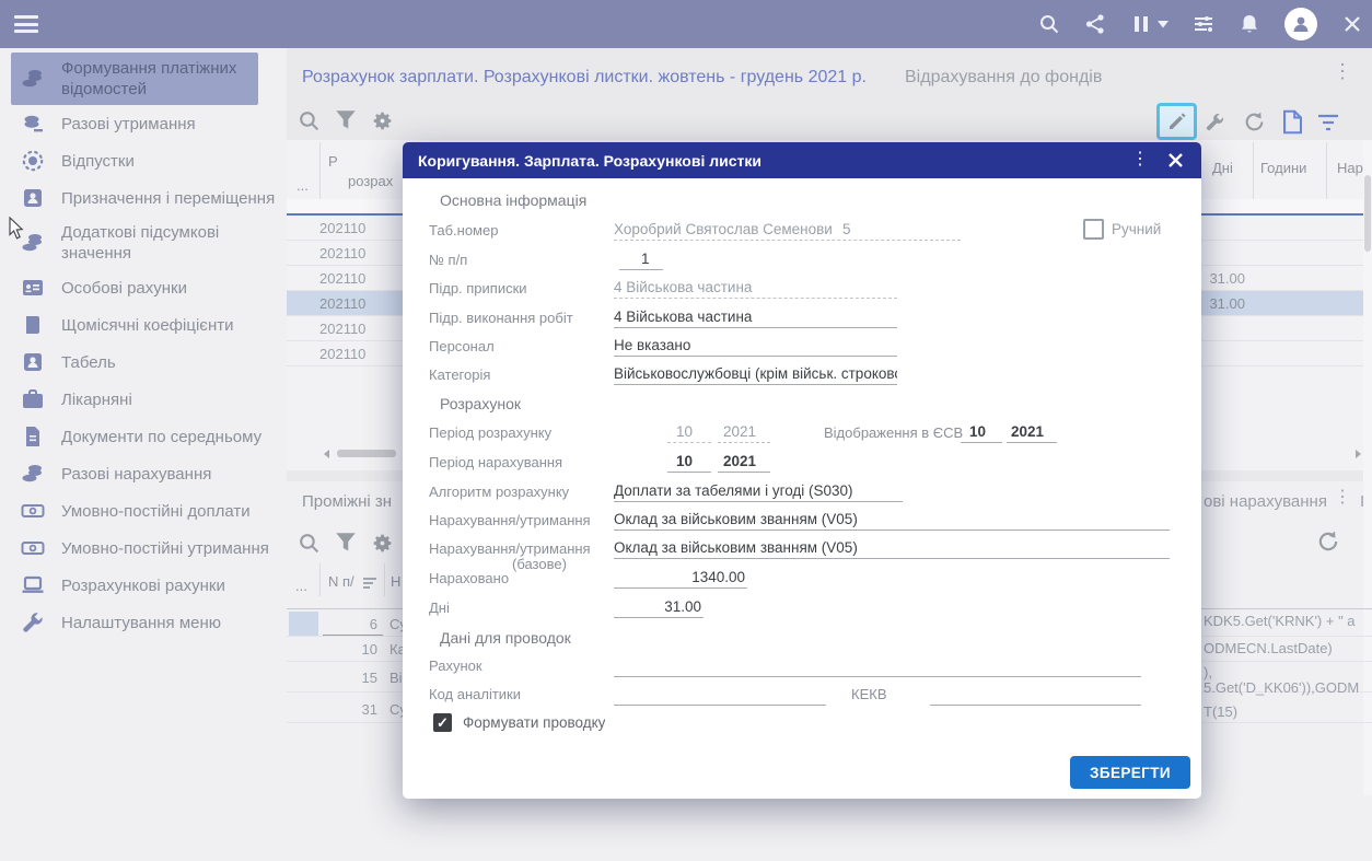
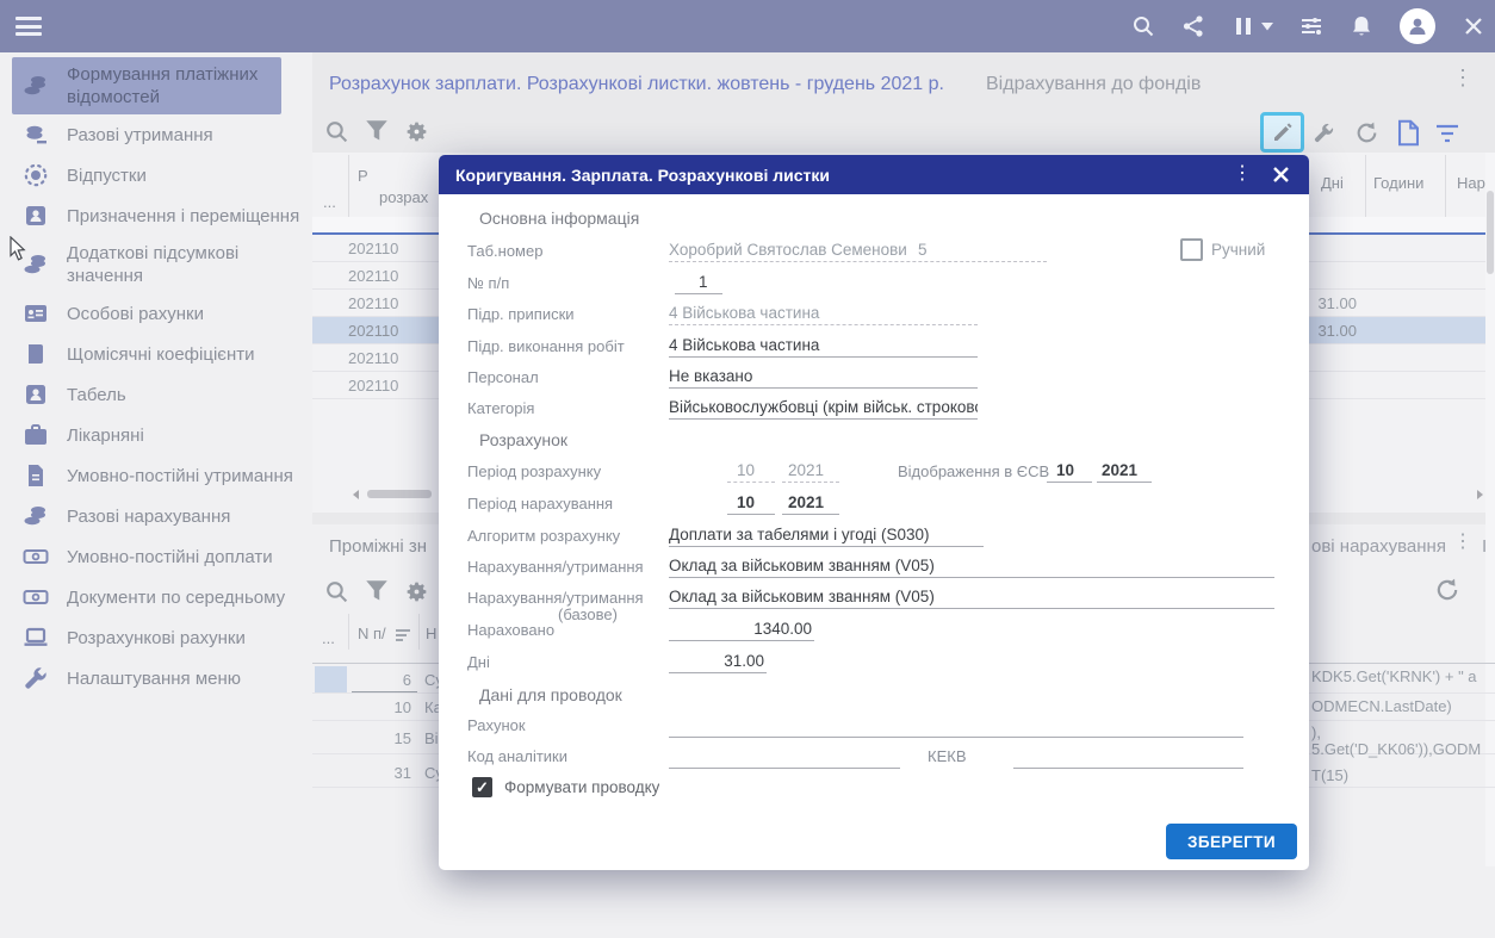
  Формування платіжних відомостей
  Разові утримання
  Відпустки
  Призначення і переміщення
  Додаткові підсумкові значення
  Особові рахунки
  Щомісячні коефіцієнти
  Табель
  Лікарняні
- Документи по середньому
+ Умовно-постійні утримання
  Разові нарахування
  Умовно-постійні доплати
- Умовно-постійні утримання
+ Документи по середньому
  Розрахункові рахунки
  Налаштування меню
  Розрахунок зарплати. Розрахункові листки. жовтень - грудень 2021 р.
  Відрахування до фондів
  ⋮
  ...
  Р
  розрах
  Дні
  Години
  Нар
  202110
  202110
  202110
  31.00
  202110
  31.00
  202110
  202110
  Проміжні зн
  ові нарахування
  ⋮
  І
  ...
  N п/
  Н
  6
  10
  15
  Ві
  31
  KDK5.Get('KRNK') + " a
  ODMECN.LastDate)
  ),
  5.Get('D_KK06')),GODM
  T(15)
  Коригування. Зарплата. Розрахункові листки
  ⋮
  Основна інформація
  Таб.номер
  Хоробрий Святослав Семенови
  5
  Ручний
  № п/п
  1
  Підр. приписки
  4 Військова частина
  Підр. виконання робіт
  4 Військова частина
  Персонал
  Не вказано
  Категорія
  Військовослужбовці (крім військ. строков
  Розрахунок
  Період розрахунку
  10
  2021
  Відображення в ЄСВ
  10
  2021
  Період нарахування
  10
  2021
  Алгоритм розрахунку
  Доплати за табелями і угоді (S030)
  Нарахування/утримання
  Оклад за військовим званням (V05)
  Нарахування/утримання
  (базове)
  Оклад за військовим званням (V05)
  Нараховано
  1340.00
  Дні
  31.00
  Дані для проводок
  Рахунок
  Код аналітики
  КЕКВ
  ✓
  Формувати проводку
  ЗБЕРЕГТИ
